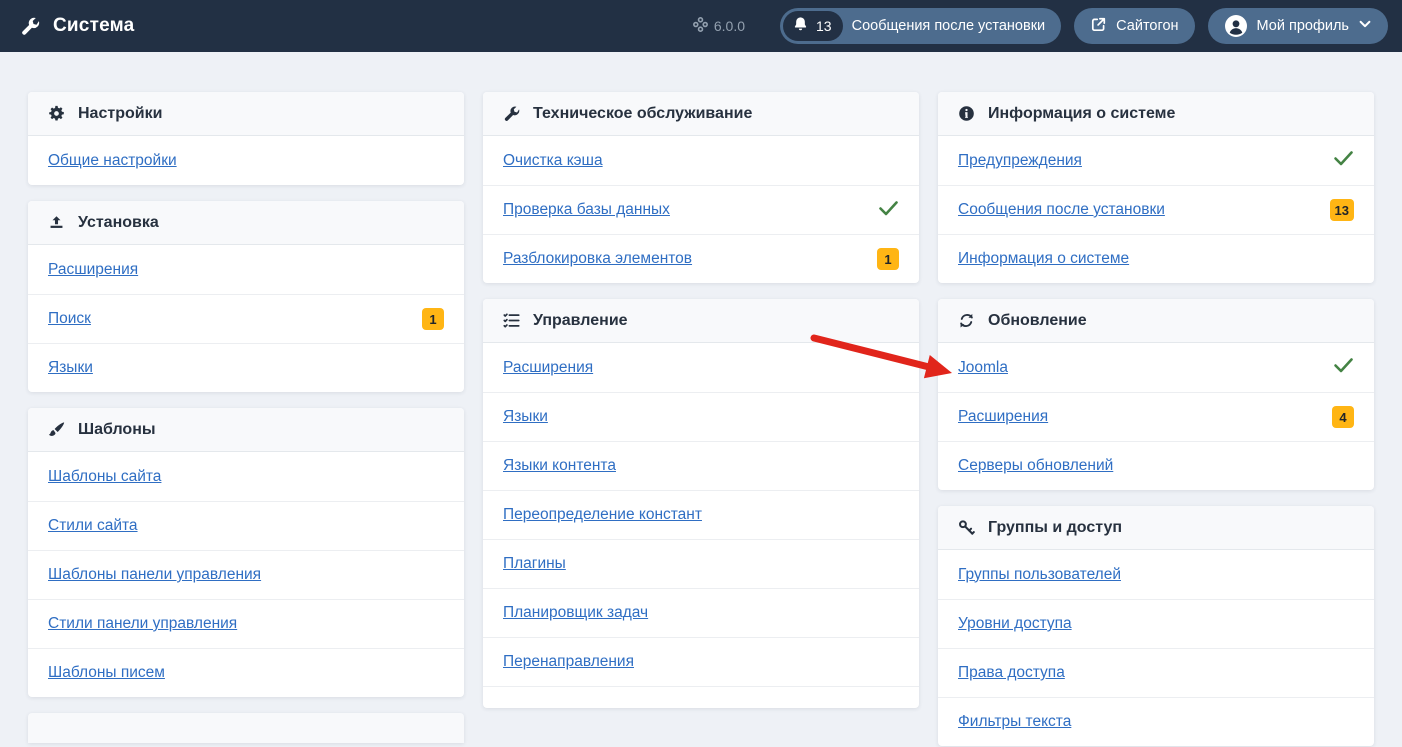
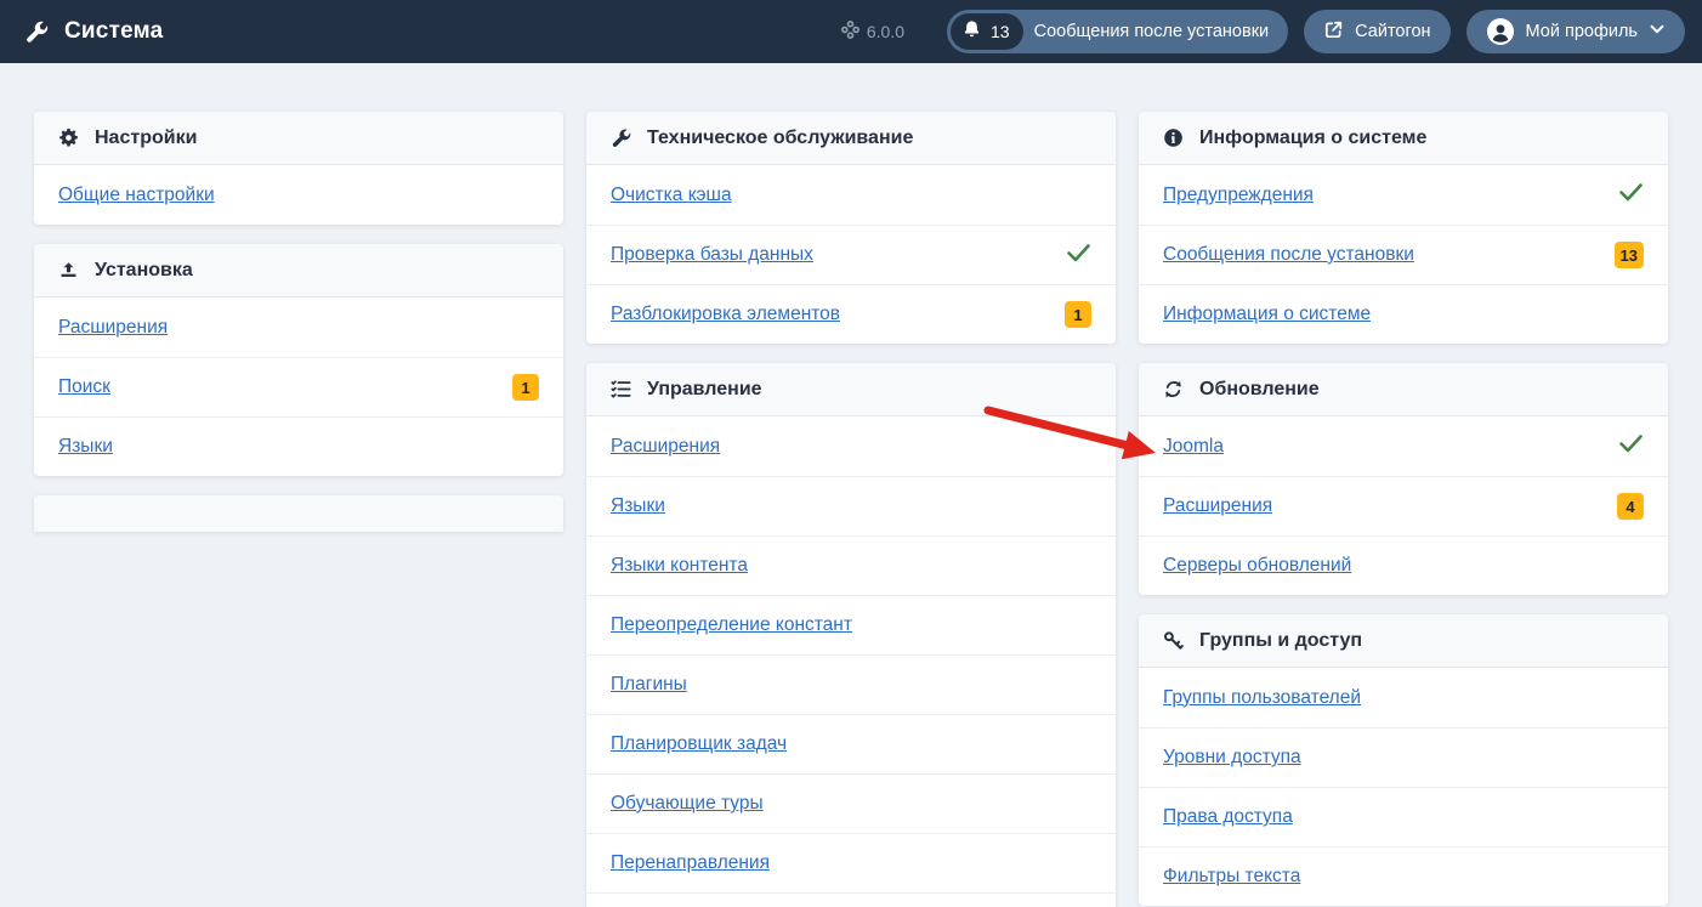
  Система
  6.0.0
  13
  Сообщения после установки
  Сайтогон
  Мой профиль
  Настройки
  Общие настройки
  Установка
  Расширения
  Поиск
  1
  Языки
- Шаблоны
- Шаблоны сайта
- Стили сайта
- Шаблоны панели управления
- Стили панели управления
- Шаблоны писем
  Техническое обслуживание
  Очистка кэша
  Проверка базы данных
  Разблокировка элементов
  1
  Управление
  Расширения
  Языки
  Языки контента
  Переопределение констант
  Плагины
  Планировщик задач
+ Обучающие туры
  Перенаправления
  Информация о системе
  Предупреждения
  Сообщения после установки
  13
  Информация о системе
  Обновление
  Joomla
  Расширения
  4
  Серверы обновлений
  Группы и доступ
  Группы пользователей
  Уровни доступа
  Права доступа
  Фильтры текста
